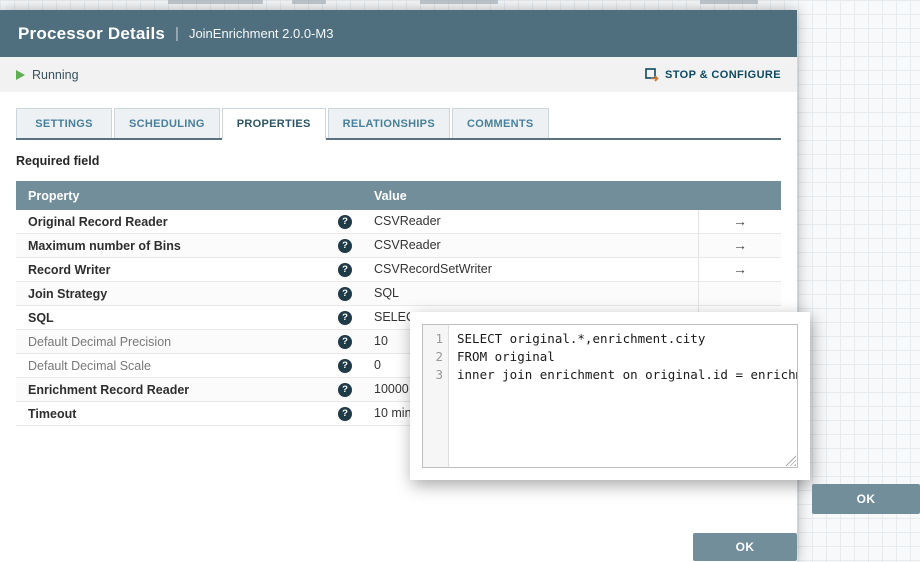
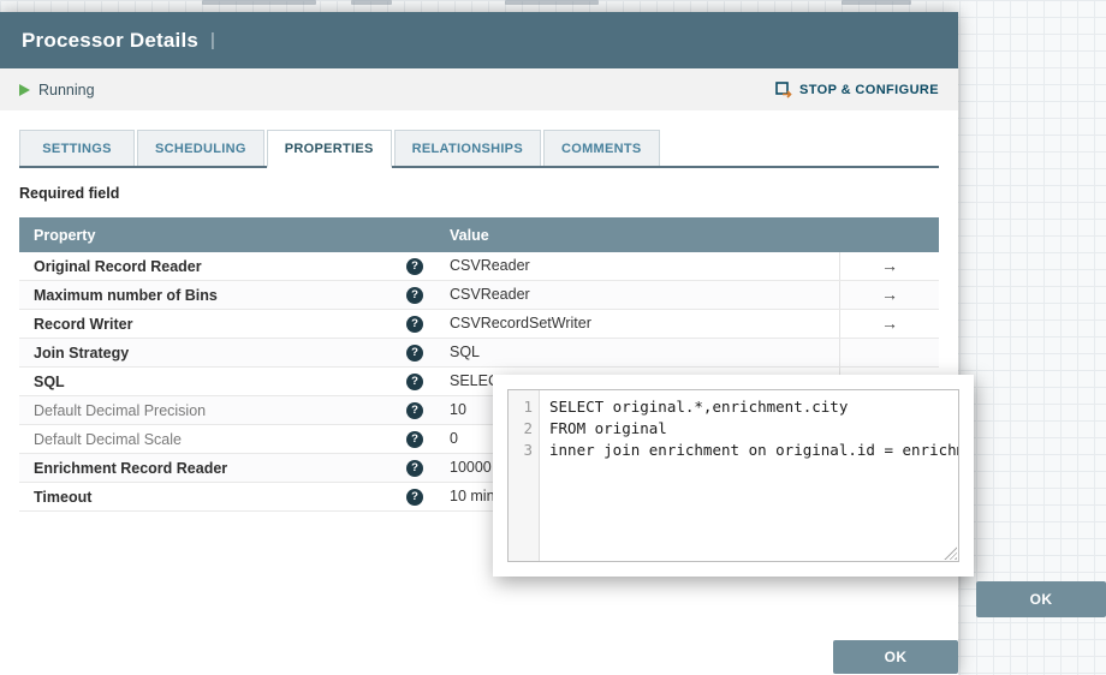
  Processor Details
  |
- JoinEnrichment 2.0.0-M3
  Running
  STOP & CONFIGURE
  SETTINGS
  SCHEDULING
  PROPERTIES
  RELATIONSHIPS
  COMMENTS
  Required field
  Property
  Value
  Original Record Reader
  ?
  CSVReader
  →
  Maximum number of Bins
  ?
  CSVReader
  →
  Record Writer
  ?
  CSVRecordSetWriter
  →
  Join Strategy
  ?
  SQL
  SQL
  ?
  Default Decimal Precision
  ?
  10
  Default Decimal Scale
  ?
  0
  Enrichment Record Reader
  ?
  10000
  Timeout
  ?
  10 min
  OK
  1
  2
  3
  SELECT original.*,enrichment.city
  FROM original
  inner join enrichment on original.id = enrich
  OK
